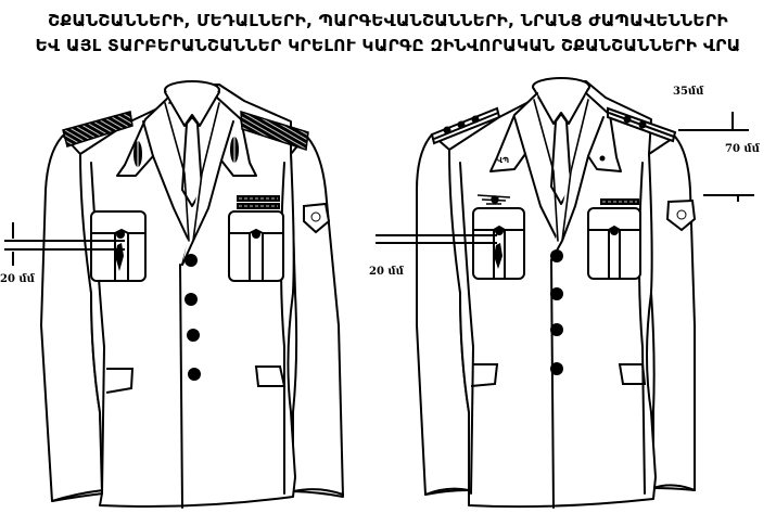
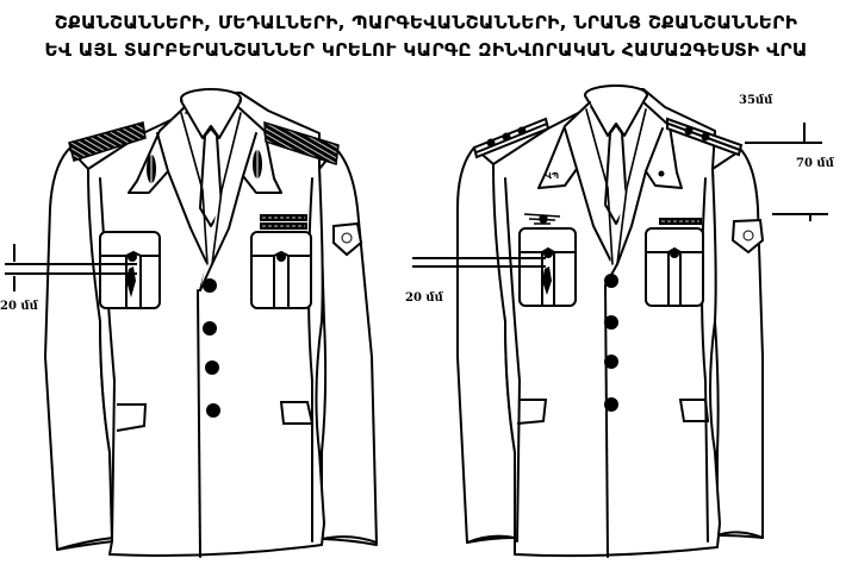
- ՇՔԱՆՇԱՆՆԵՐԻ, ՄԵԴԱԼՆԵՐԻ, ՊԱՐԳԵՎԱՆՇԱՆՆԵՐԻ, ՆՐԱՆՑ ԺԱՊԱՎԵՆՆԵՐԻ
+ ՇՔԱՆՇԱՆՆԵՐԻ, ՄԵԴԱԼՆԵՐԻ, ՊԱՐԳԵՎԱՆՇԱՆՆԵՐԻ, ՆՐԱՆՑ ՇՔԱՆՇԱՆՆԵՐԻ
- ԵՎ ԱՅԼ ՏԱՐԲԵՐԱՆՇԱՆՆԵՐ ԿՐԵԼՈՒ ԿԱՐԳԸ ԶԻՆՎՈՐԱԿԱՆ ՇՔԱՆՇԱՆՆԵՐԻ ՎՐԱ
+ ԵՎ ԱՅԼ ՏԱՐԲԵՐԱՆՇԱՆՆԵՐ ԿՐԵԼՈՒ ԿԱՐԳԸ ԶԻՆՎՈՐԱԿԱՆ ՀԱՄԱԶԳԵՍՏԻ ՎՐԱ
  ՎՊ
  20 մմ
  20 մմ
  35մմ
  70 մմ
